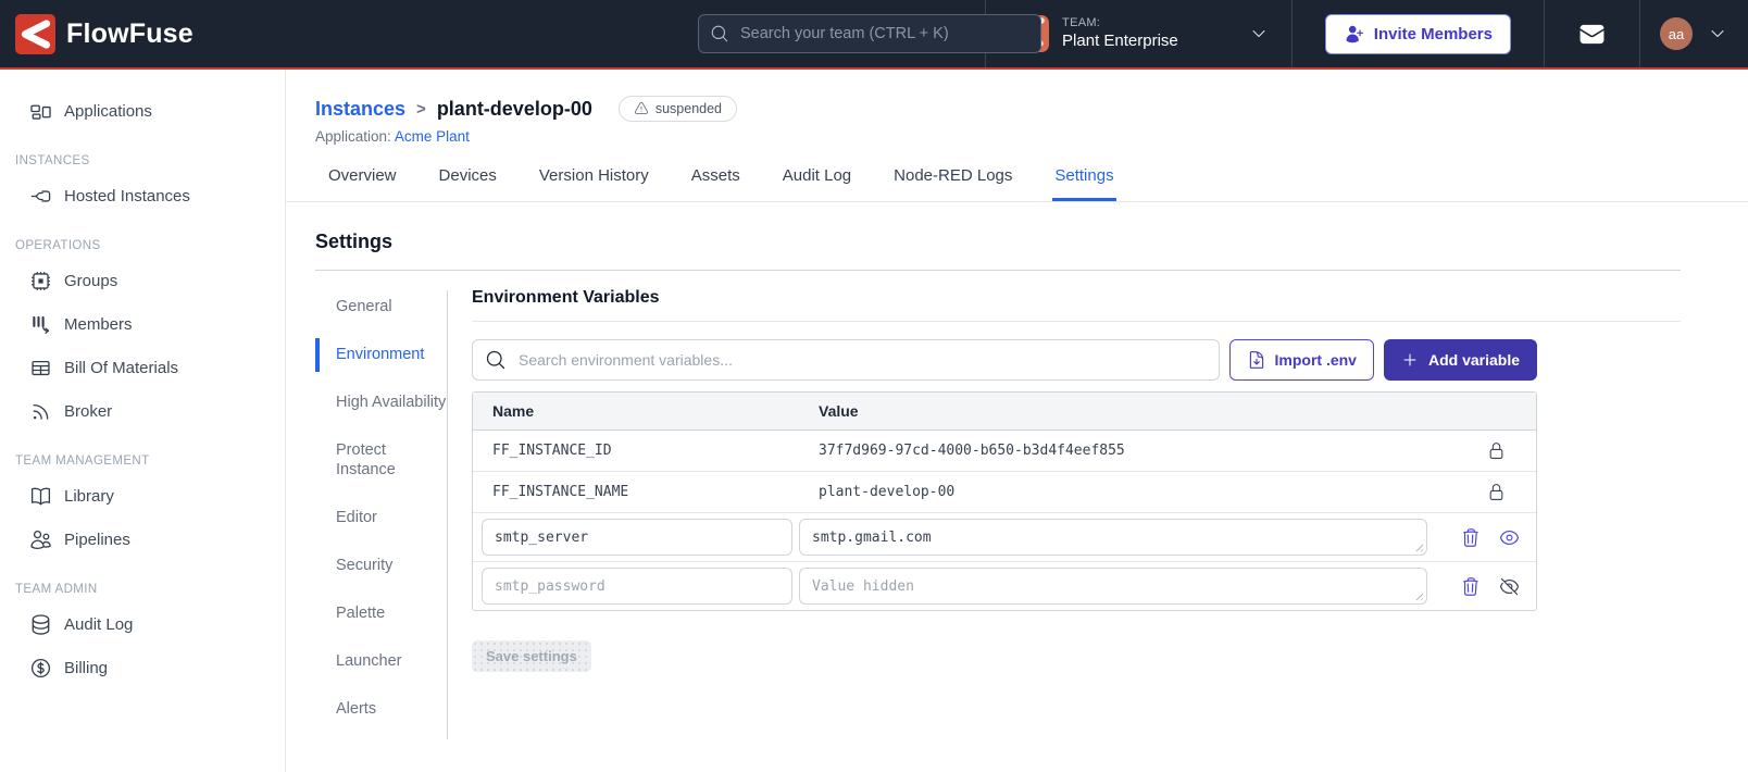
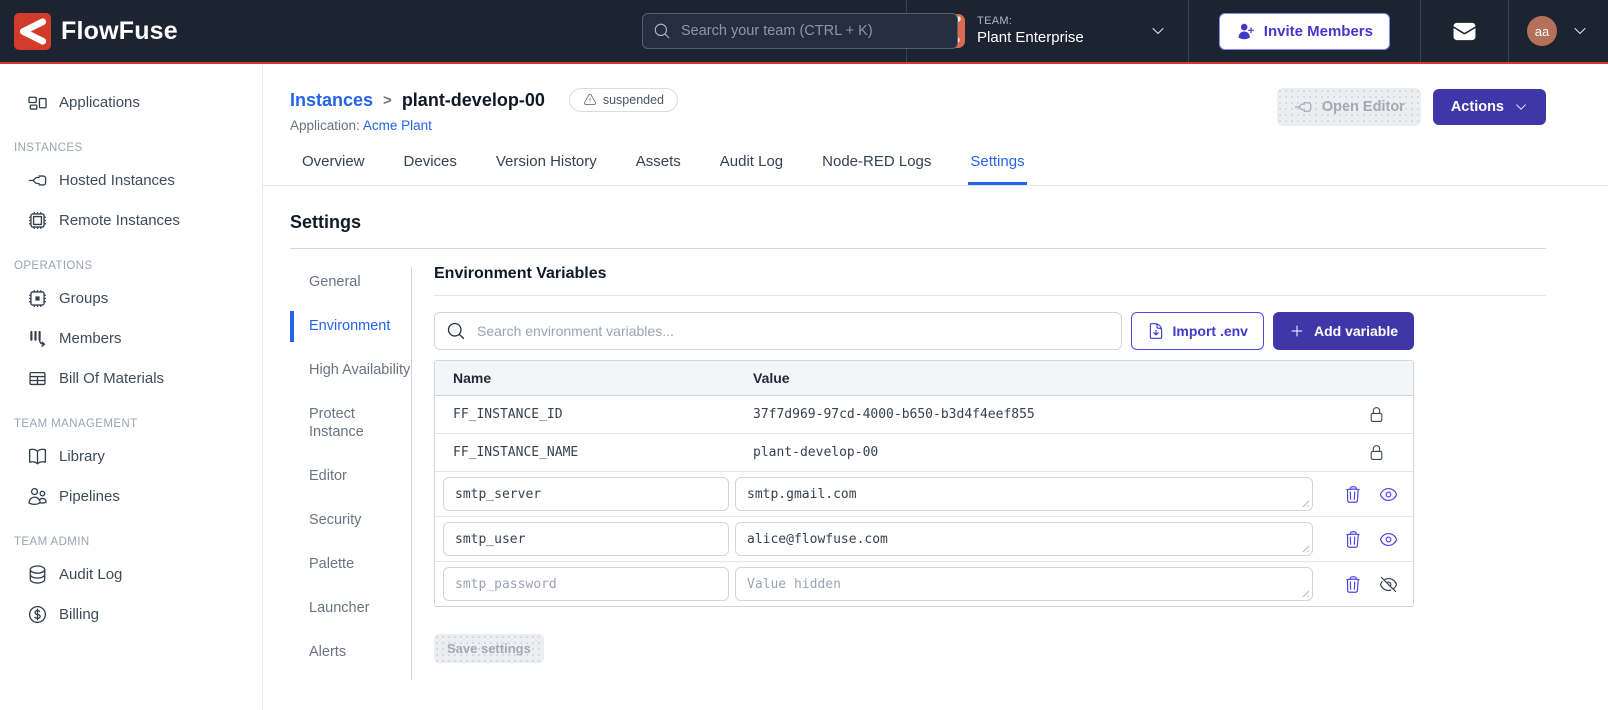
  FlowFuse
  Search your team (CTRL + K)
  TEAM:
  Plant Enterprise
  Invite Members
  aa
  Applications
  INSTANCES
  Hosted Instances
+ Remote Instances
  OPERATIONS
  Groups
  Members
  Bill Of Materials
- Broker
  TEAM MANAGEMENT
  Library
  Pipelines
  TEAM ADMIN
  Audit Log
  Billing
  Instances
  >
  plant-develop-00
  suspended
  Application: Acme Plant
+ Open Editor
+ Actions
  Overview
  Devices
  Version History
  Assets
  Audit Log
  Node-RED Logs
  Settings
  Settings
  General
  Environment
  High Availability
  Protect Instance
  Editor
  Security
  Palette
  Launcher
  Alerts
  Environment Variables
  Search environment variables...
  Import .env
  Add variable
  Name
  Value
  FF_INSTANCE_ID
  37f7d969-97cd-4000-b650-b3d4f4eef855
  FF_INSTANCE_NAME
  plant-develop-00
  smtp_server
  smtp.gmail.com
+ smtp_user
+ alice@flowfuse.com
  smtp_password
  Value hidden
  Save settings
